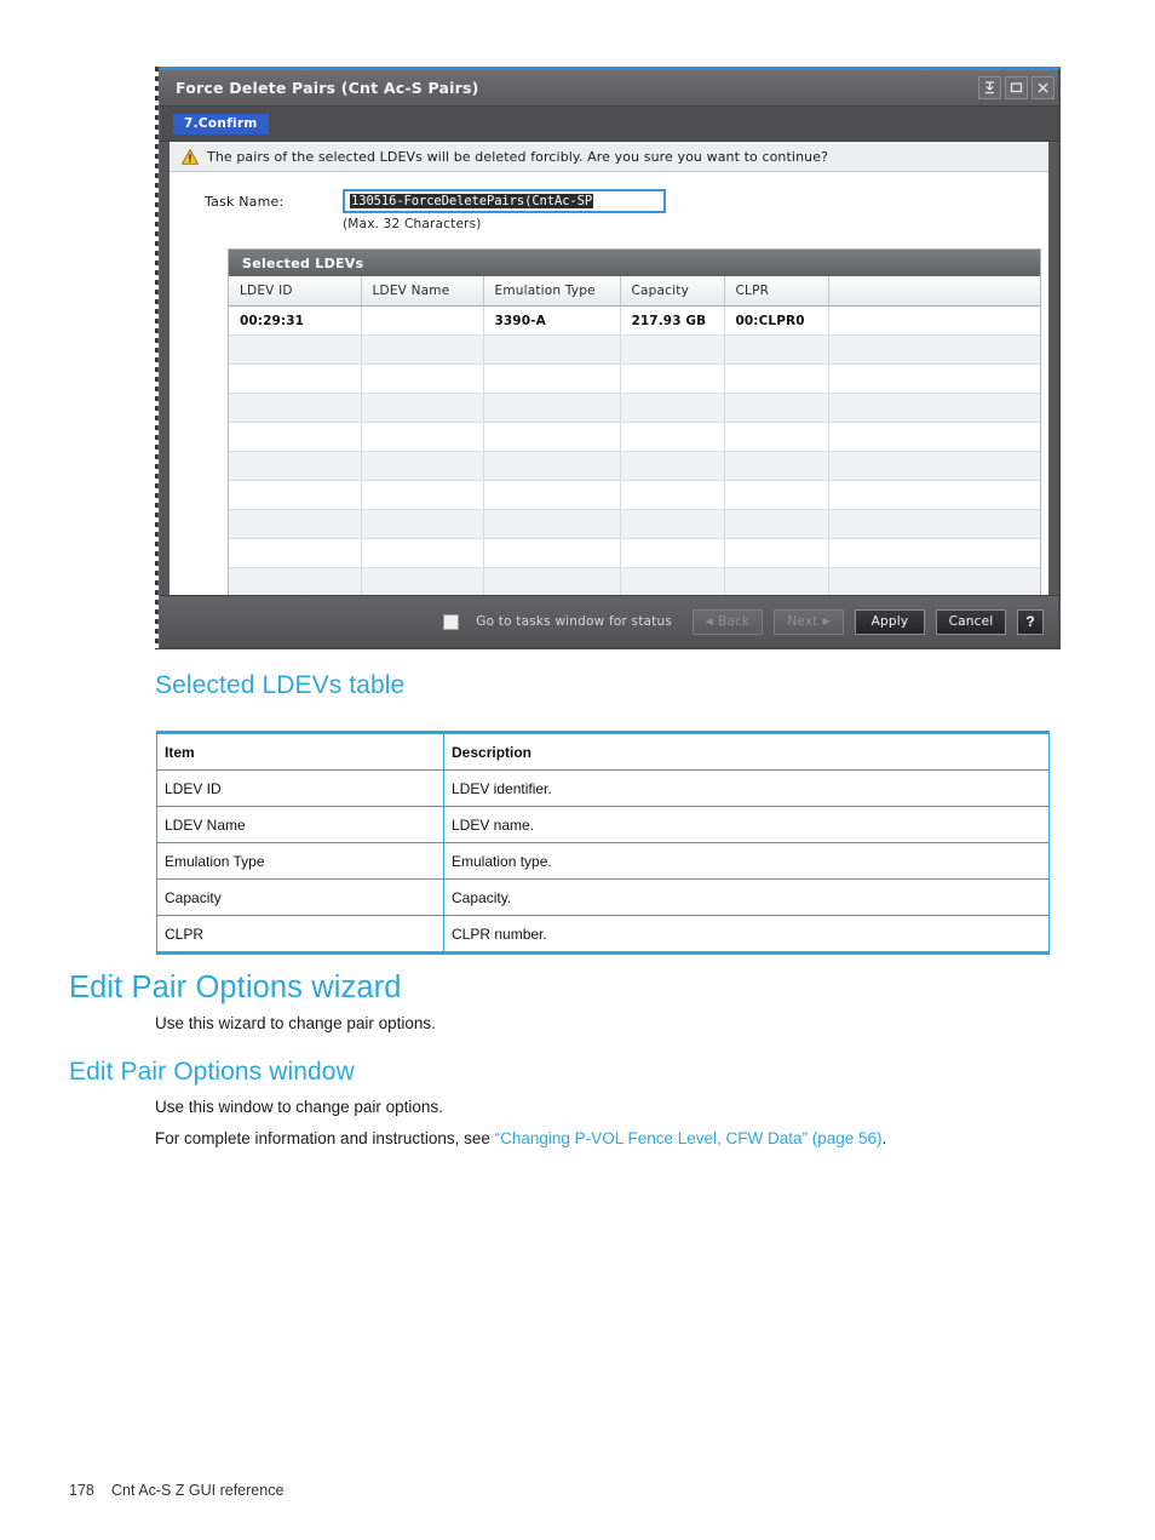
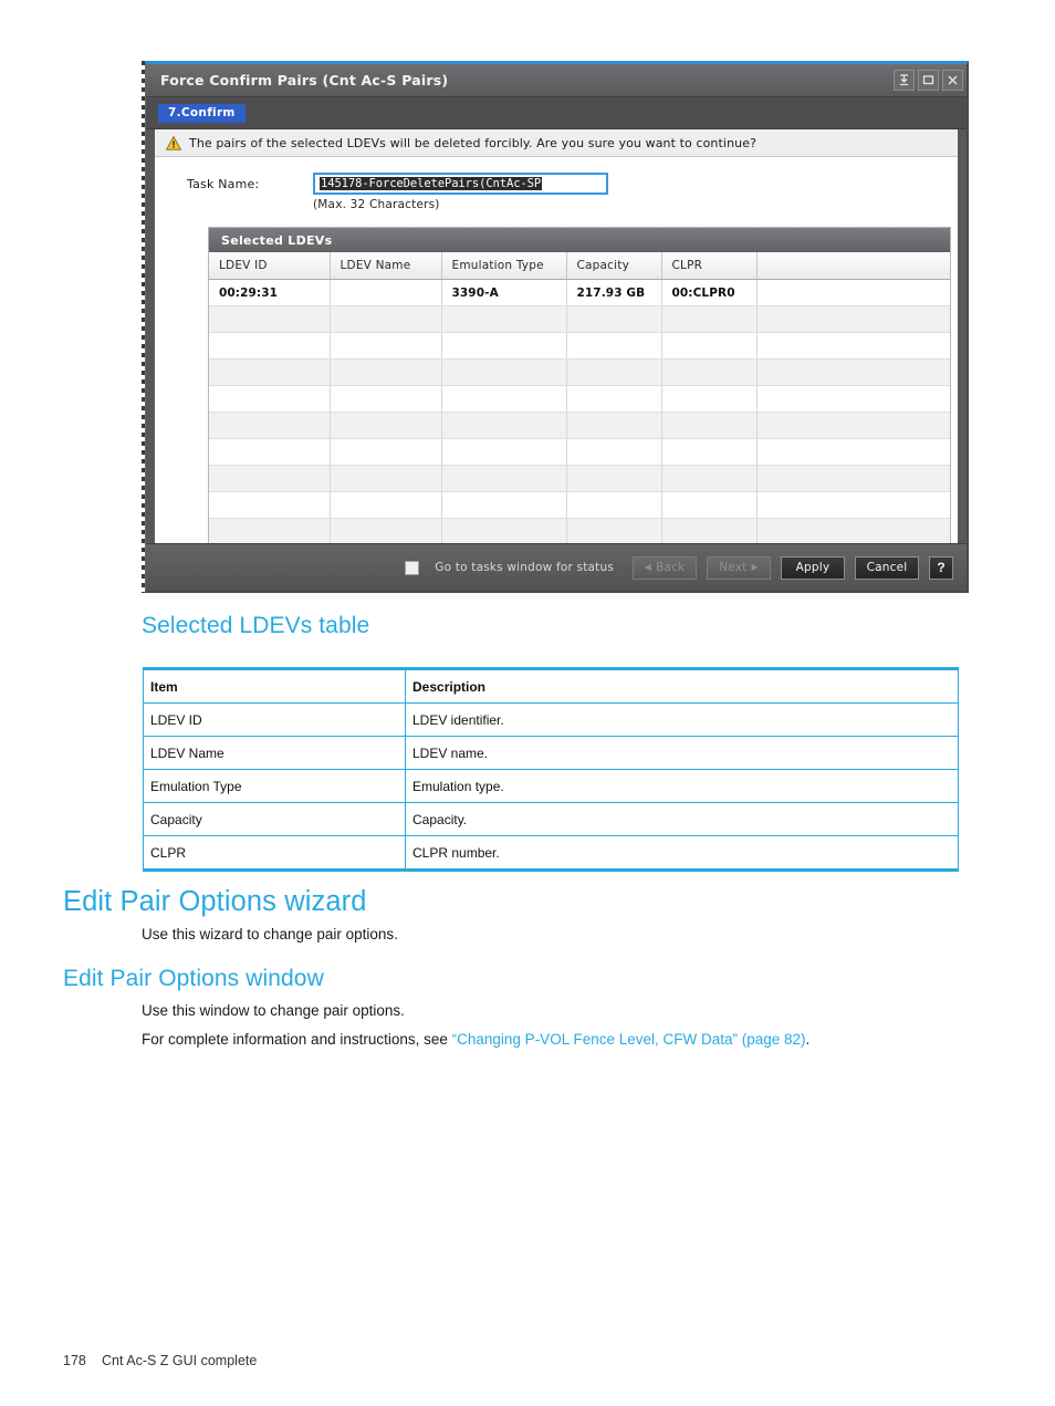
- Force Delete Pairs (Cnt Ac-S Pairs)
+ Force Confirm Pairs (Cnt Ac-S Pairs)
  7.Confirm
  The pairs of the selected LDEVs will be deleted forcibly. Are you sure you want to continue?
  Task Name:
- 130516-ForceDeletePairs(CntAc-SP
+ 145178-ForceDeletePairs(CntAc-SP
  (Max. 32 Characters)
  Selected LDEVs
  LDEV ID	LDEV Name	Emulation Type	Capacity	CLPR
  00:29:31		3390-A	217.93 GB	00:CLPR0
  Go to tasks window for status
  ◀
  Back
  Next
  ▶
  Apply
  Cancel
  ?
  Selected LDEVs table
  Item	Description
  LDEV ID	LDEV identifier.
  LDEV Name	LDEV name.
  Emulation Type	Emulation type.
  Capacity	Capacity.
  CLPR	CLPR number.
  Edit Pair Options wizard
  Use this wizard to change pair options.
  Edit Pair Options window
  Use this window to change pair options.
- For complete information and instructions, see “Changing P-VOL Fence Level, CFW Data” (page 56).
+ For complete information and instructions, see “Changing P-VOL Fence Level, CFW Data” (page 82).
  178
- Cnt Ac-S Z GUI reference
+ Cnt Ac-S Z GUI complete
